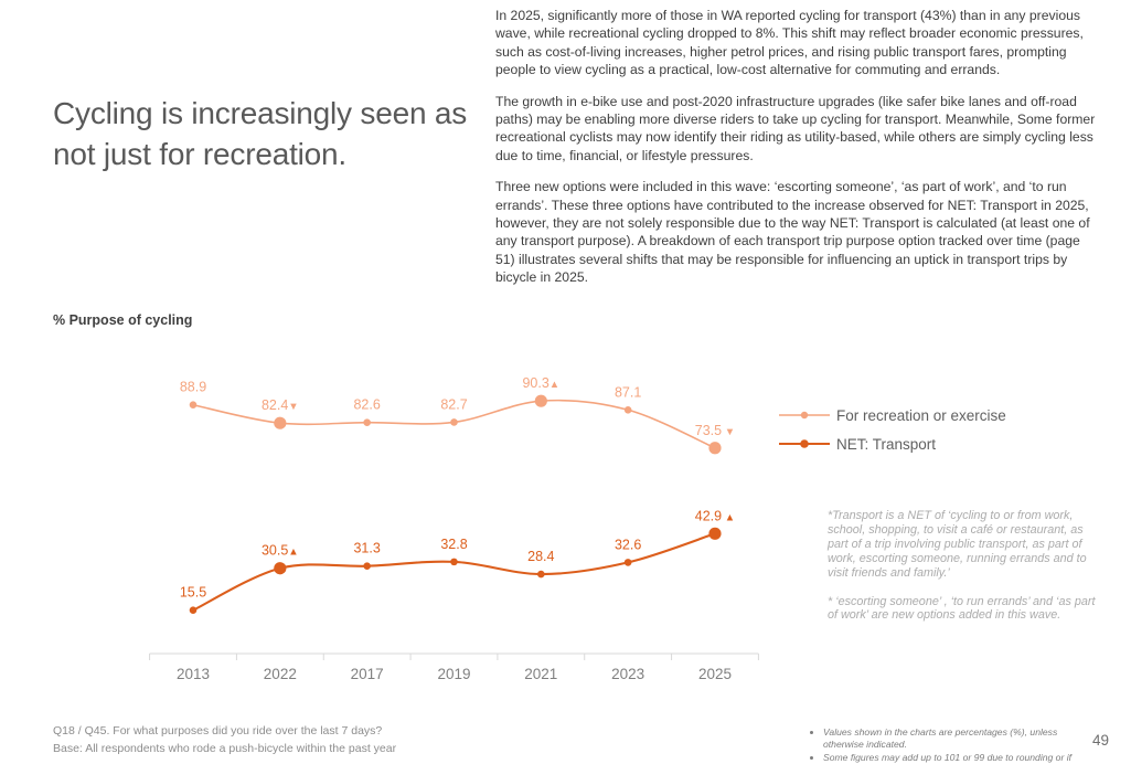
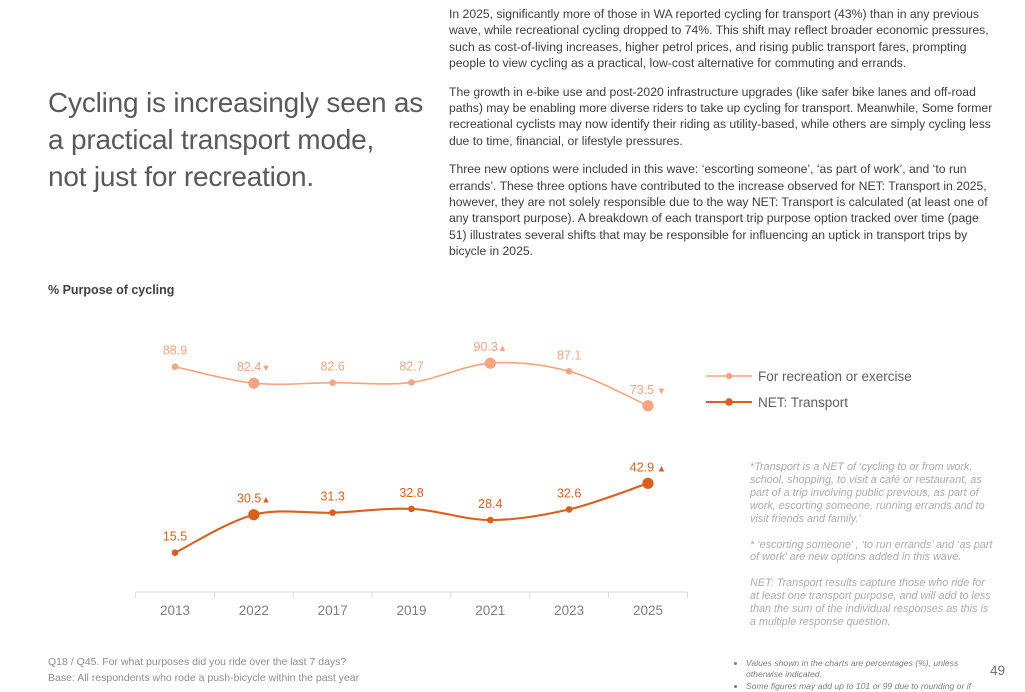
  Cycling is increasingly seen as
+ a practical transport mode,
  not just for recreation.
- In 2025, significantly more of those in WA reported cycling for transport (43%) than in any previous wave, while recreational cycling dropped to 8%. This shift may reflect broader economic pressures, such as cost-of-living increases, higher petrol prices, and rising public transport fares, prompting people to view cycling as a practical, low-cost alternative for commuting and errands.
+ In 2025, significantly more of those in WA reported cycling for transport (43%) than in any previous wave, while recreational cycling dropped to 74%. This shift may reflect broader economic pressures, such as cost-of-living increases, higher petrol prices, and rising public transport fares, prompting people to view cycling as a practical, low-cost alternative for commuting and errands.
  The growth in e-bike use and post-2020 infrastructure upgrades (like safer bike lanes and off-road paths) may be enabling more diverse riders to take up cycling for transport. Meanwhile, Some former recreational cyclists may now identify their riding as utility-based, while others are simply cycling less due to time, financial, or lifestyle pressures.
  Three new options were included in this wave: ‘escorting someone’, ‘as part of work’, and ‘to run errands’. These three options have contributed to the increase observed for NET: Transport in 2025, however, they are not solely responsible due to the way NET: Transport is calculated (at least one of any transport purpose). A breakdown of each transport trip purpose option tracked over time (page 51) illustrates several shifts that may be responsible for influencing an uptick in transport trips by bicycle in 2025.
  % Purpose of cycling
  2013
  2022
  2017
  2019
  2021
  2023
  2025
  88.9
  82.4▼
  82.6
  82.7
  90.3▲
  87.1
  73.5 ▼
  15.5
  30.5▲
  31.3
  32.8
  28.4
  32.6
  42.9 ▲
  For recreation or exercise
  NET: Transport
- *Transport is a NET of ‘cycling to or from work, school, shopping, to visit a café or restaurant, as part of a trip involving public transport, as part of work, escorting someone, running errands and to visit friends and family.’
+ *Transport is a NET of ‘cycling to or from work, school, shopping, to visit a café or restaurant, as part of a trip involving public previous, as part of work, escorting someone, running errands and to visit friends and family.’
  * ‘escorting someone’ , ‘to run errands’ and ‘as part of work’ are new options added in this wave.
+ NET: Transport results capture those who ride for at least one transport purpose, and will add to less than the sum of the individual responses as this is a multiple response question.
  Q18 / Q45. For what purposes did you ride over the last 7 days?
  Base: All respondents who rode a push-bicycle within the past year
  Values shown in the charts are percentages (%), unless otherwise indicated.
  49
